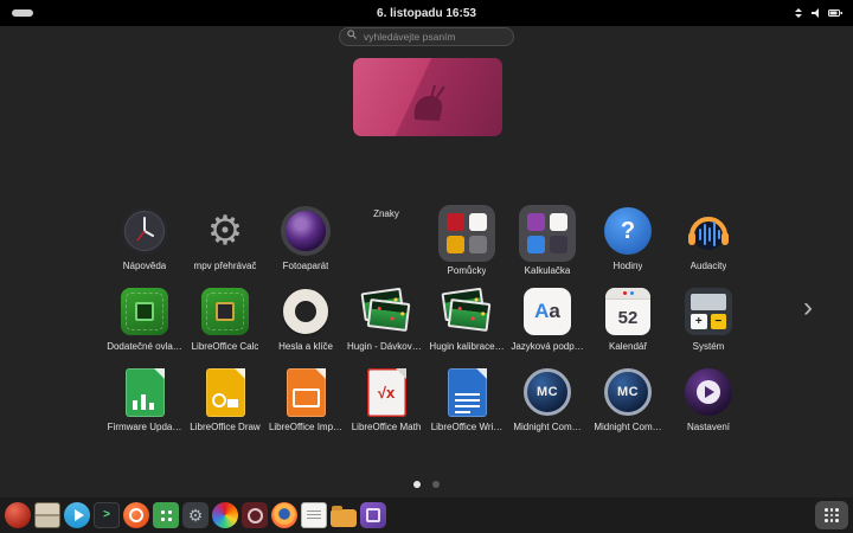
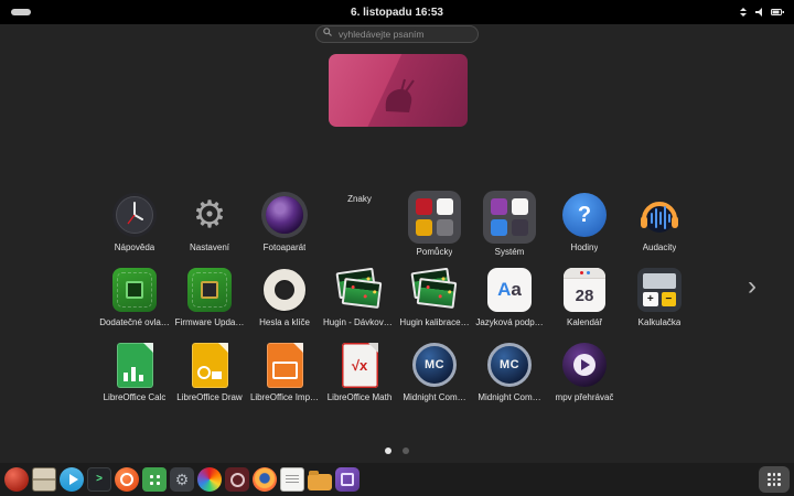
  6. listopadu 16:53
  vyhledávejte psaním
  Nápověda
  ⚙
- mpv přehrávač
+ Nastavení
  Fotoaparát
  Znaky
  Pomůcky
- Kalkulačka
+ Systém
  ?
  Hodiny
  Audacity
  Dodatečné ovla…
- LibreOffice Calc
+ Firmware Upda…
  Hesla a klíče
  Hugin - Dávkové…
  Hugin kalibrace…
  Aa
  Jazyková podp…
- 52
+ 28
  Kalendář
  +
  −
- Systém
+ Kalkulačka
- Firmware Upda…
+ LibreOffice Calc
  LibreOffice Draw
  LibreOffice Imp…
  √x
  LibreOffice Math
- LibreOffice Wri…
  MC
  Midnight Com…
  MC
  Midnight Com…
- Nastavení
+ mpv přehrávač
  ›
  >
  ⚙
